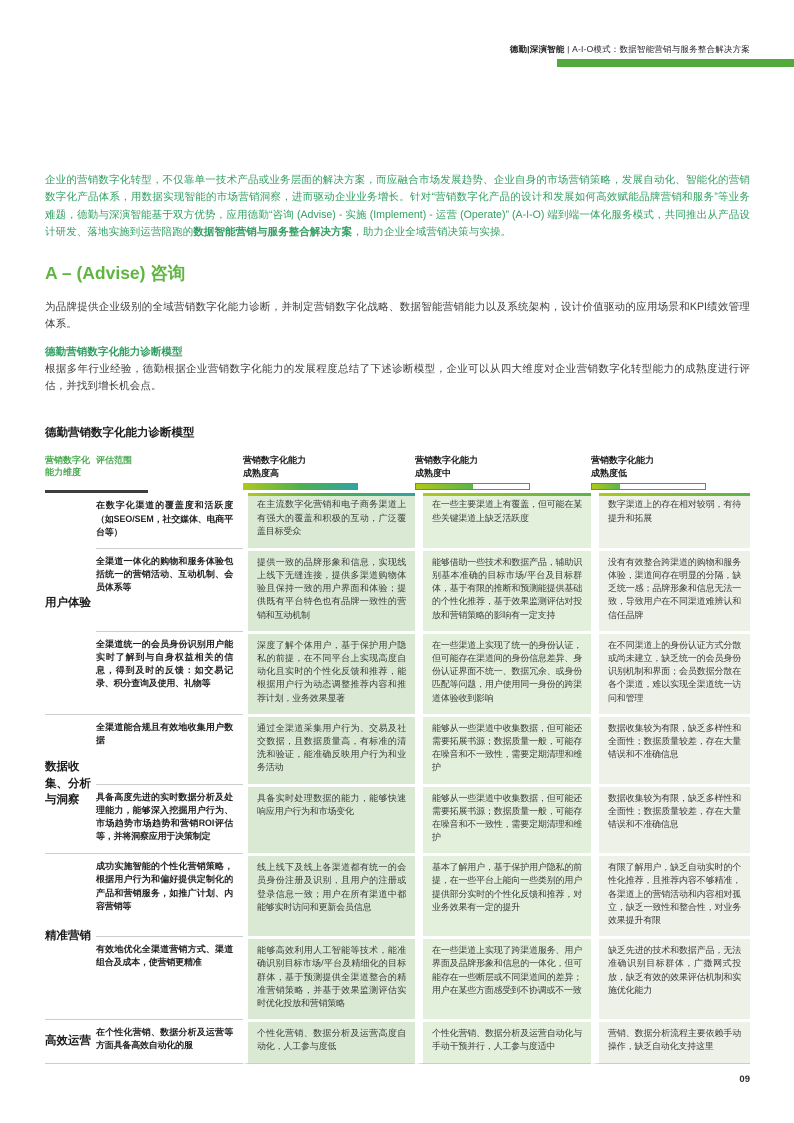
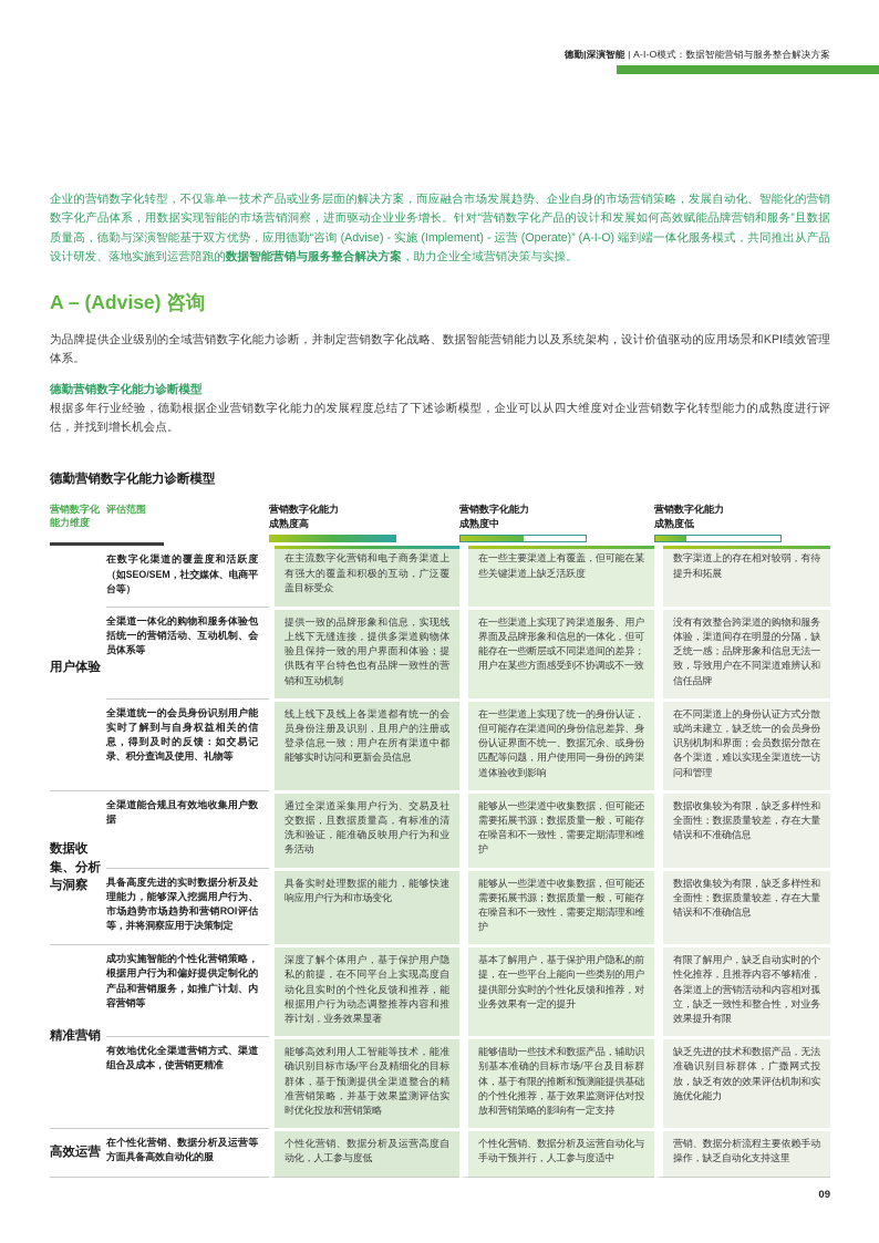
  德勤|深演智能 | A-I-O模式：数据智能营销与服务整合解决方案
- 企业的营销数字化转型，不仅靠单一技术产品或业务层面的解决方案，而应融合市场发展趋势、企业自身的市场营销策略，发展自动化、智能化的营销数字化产品体系，用数据实现智能的市场营销洞察，进而驱动企业业务增长。针对“营销数字化产品的设计和发展如何高效赋能品牌营销和服务”等业务难题，德勤与深演智能基于双方优势，应用德勤“咨询 (Advise) - 实施 (Implement) - 运营 (Operate)” (A-I-O) 端到端一体化服务模式，共同推出从产品设计研发、落地实施到运营陪跑的数据智能营销与服务整合解决方案，助力企业全域营销决策与实操。
+ 企业的营销数字化转型，不仅靠单一技术产品或业务层面的解决方案，而应融合市场发展趋势、企业自身的市场营销策略，发展自动化、智能化的营销数字化产品体系，用数据实现智能的市场营销洞察，进而驱动企业业务增长。针对“营销数字化产品的设计和发展如何高效赋能品牌营销和服务”且数据质量高，德勤与深演智能基于双方优势，应用德勤“咨询 (Advise) - 实施 (Implement) - 运营 (Operate)” (A-I-O) 端到端一体化服务模式，共同推出从产品设计研发、落地实施到运营陪跑的数据智能营销与服务整合解决方案，助力企业全域营销决策与实操。
  A – (Advise) 咨询
  为品牌提供企业级别的全域营销数字化能力诊断，并制定营销数字化战略、数据智能营销能力以及系统架构，设计价值驱动的应用场景和KPI绩效管理体系。
  德勤营销数字化能力诊断模型
  根据多年行业经验，德勤根据企业营销数字化能力的发展程度总结了下述诊断模型，企业可以从四大维度对企业营销数字化转型能力的成熟度进行评估，并找到增长机会点。
  德勤营销数字化能力诊断模型
  营销数字化 能力维度	评估范围	营销数字化能力成熟度高	营销数字化能力成熟度中	营销数字化能力成熟度低
  用户体验	在数字化渠道的覆盖度和活跃度（如SEO/SEM，社交媒体、电商平台等）	在主流数字化营销和电子商务渠道上有强大的覆盖和积极的互动，广泛覆盖目标受众	在一些主要渠道上有覆盖，但可能在某些关键渠道上缺乏活跃度	数字渠道上的存在相对较弱，有待提升和拓展
- 全渠道一体化的购物和服务体验包括统一的营销活动、互动机制、会员体系等	提供一致的品牌形象和信息，实现线上线下无缝连接，提供多渠道购物体验且保持一致的用户界面和体验；提供既有平台特色也有品牌一致性的营销和互动机制	能够借助一些技术和数据产品，辅助识别基本准确的目标市场/平台及目标群体，基于有限的推断和预测能提供基础的个性化推荐，基于效果监测评估对投放和营销策略的影响有一定支持	没有有效整合跨渠道的购物和服务体验，渠道间存在明显的分隔，缺乏统一感；品牌形象和信息无法一致，导致用户在不同渠道难辨认和信任品牌
+ 全渠道一体化的购物和服务体验包括统一的营销活动、互动机制、会员体系等	提供一致的品牌形象和信息，实现线上线下无缝连接，提供多渠道购物体验且保持一致的用户界面和体验；提供既有平台特色也有品牌一致性的营销和互动机制	在一些渠道上实现了跨渠道服务、用户界面及品牌形象和信息的一体化，但可能存在一些断层或不同渠道间的差异；用户在某些方面感受到不协调或不一致	没有有效整合跨渠道的购物和服务体验，渠道间存在明显的分隔，缺乏统一感；品牌形象和信息无法一致，导致用户在不同渠道难辨认和信任品牌
- 全渠道统一的会员身份识别用户能实时了解到与自身权益相关的信息，得到及时的反馈：如交易记录、积分查询及使用、礼物等	深度了解个体用户，基于保护用户隐私的前提，在不同平台上实现高度自动化且实时的个性化反馈和推荐，能根据用户行为动态调整推荐内容和推荐计划，业务效果显著	在一些渠道上实现了统一的身份认证，但可能存在渠道间的身份信息差异、身份认证界面不统一、数据冗余、或身份匹配等问题，用户使用同一身份的跨渠道体验收到影响	在不同渠道上的身份认证方式分散或尚未建立，缺乏统一的会员身份识别机制和界面；会员数据分散在各个渠道，难以实现全渠道统一访问和管理
+ 全渠道统一的会员身份识别用户能实时了解到与自身权益相关的信息，得到及时的反馈：如交易记录、积分查询及使用、礼物等	线上线下及线上各渠道都有统一的会员身份注册及识别，且用户的注册或登录信息一致；用户在所有渠道中都能够实时访问和更新会员信息	在一些渠道上实现了统一的身份认证，但可能存在渠道间的身份信息差异、身份认证界面不统一、数据冗余、或身份匹配等问题，用户使用同一身份的跨渠道体验收到影响	在不同渠道上的身份认证方式分散或尚未建立，缺乏统一的会员身份识别机制和界面；会员数据分散在各个渠道，难以实现全渠道统一访问和管理
  数据收集、分析与洞察	全渠道能合规且有效地收集用户数据	通过全渠道采集用户行为、交易及社交数据，且数据质量高，有标准的清洗和验证，能准确反映用户行为和业务活动	能够从一些渠道中收集数据，但可能还需要拓展书源；数据质量一般，可能存在噪音和不一致性，需要定期清理和维护	数据收集较为有限，缺乏多样性和全面性；数据质量较差，存在大量错误和不准确信息
  具备高度先进的实时数据分析及处理能力，能够深入挖掘用户行为、市场趋势市场趋势和营销ROI评估等，并将洞察应用于决策制定	具备实时处理数据的能力，能够快速响应用户行为和市场变化	能够从一些渠道中收集数据，但可能还需要拓展书源；数据质量一般，可能存在噪音和不一致性，需要定期清理和维护	数据收集较为有限，缺乏多样性和全面性；数据质量较差，存在大量错误和不准确信息
- 精准营销	成功实施智能的个性化营销策略，根据用户行为和偏好提供定制化的产品和营销服务，如推广计划、内容营销等	线上线下及线上各渠道都有统一的会员身份注册及识别，且用户的注册或登录信息一致；用户在所有渠道中都能够实时访问和更新会员信息	基本了解用户，基于保护用户隐私的前提，在一些平台上能向一些类别的用户提供部分实时的个性化反馈和推荐，对业务效果有一定的提升	有限了解用户，缺乏自动实时的个性化推荐，且推荐内容不够精准，各渠道上的营销活动和内容相对孤立，缺乏一致性和整合性，对业务效果提升有限
+ 精准营销	成功实施智能的个性化营销策略，根据用户行为和偏好提供定制化的产品和营销服务，如推广计划、内容营销等	深度了解个体用户，基于保护用户隐私的前提，在不同平台上实现高度自动化且实时的个性化反馈和推荐，能根据用户行为动态调整推荐内容和推荐计划，业务效果显著	基本了解用户，基于保护用户隐私的前提，在一些平台上能向一些类别的用户提供部分实时的个性化反馈和推荐，对业务效果有一定的提升	有限了解用户，缺乏自动实时的个性化推荐，且推荐内容不够精准，各渠道上的营销活动和内容相对孤立，缺乏一致性和整合性，对业务效果提升有限
- 有效地优化全渠道营销方式、渠道组合及成本，使营销更精准	能够高效利用人工智能等技术，能准确识别目标市场/平台及精细化的目标群体，基于预测提供全渠道整合的精准营销策略，并基于效果监测评估实时优化投放和营销策略	在一些渠道上实现了跨渠道服务、用户界面及品牌形象和信息的一体化，但可能存在一些断层或不同渠道间的差异；用户在某些方面感受到不协调或不一致	缺乏先进的技术和数据产品，无法准确识别目标群体，广撒网式投放，缺乏有效的效果评估机制和实施优化能力
+ 有效地优化全渠道营销方式、渠道组合及成本，使营销更精准	能够高效利用人工智能等技术，能准确识别目标市场/平台及精细化的目标群体，基于预测提供全渠道整合的精准营销策略，并基于效果监测评估实时优化投放和营销策略	能够借助一些技术和数据产品，辅助识别基本准确的目标市场/平台及目标群体，基于有限的推断和预测能提供基础的个性化推荐，基于效果监测评估对投放和营销策略的影响有一定支持	缺乏先进的技术和数据产品，无法准确识别目标群体，广撒网式投放，缺乏有效的效果评估机制和实施优化能力
  高效运营	在个性化营销、数据分析及运营等方面具备高效自动化的服	个性化营销、数据分析及运营高度自动化，人工参与度低	个性化营销、数据分析及运营自动化与手动干预并行，人工参与度适中	营销、数据分析流程主要依赖手动操作，缺乏自动化支持这里
  09
